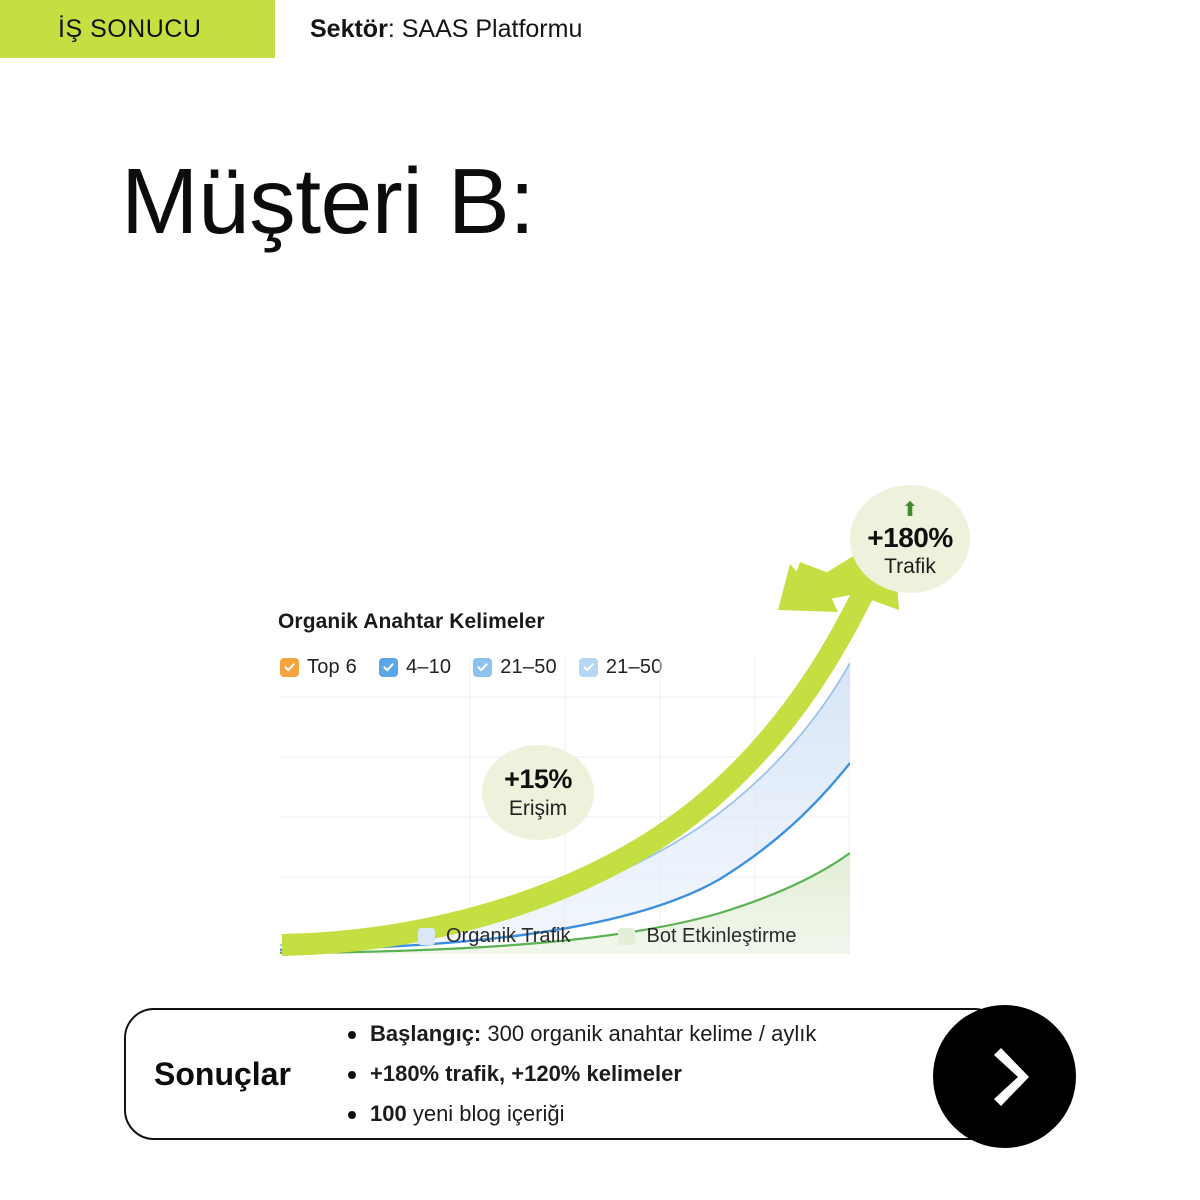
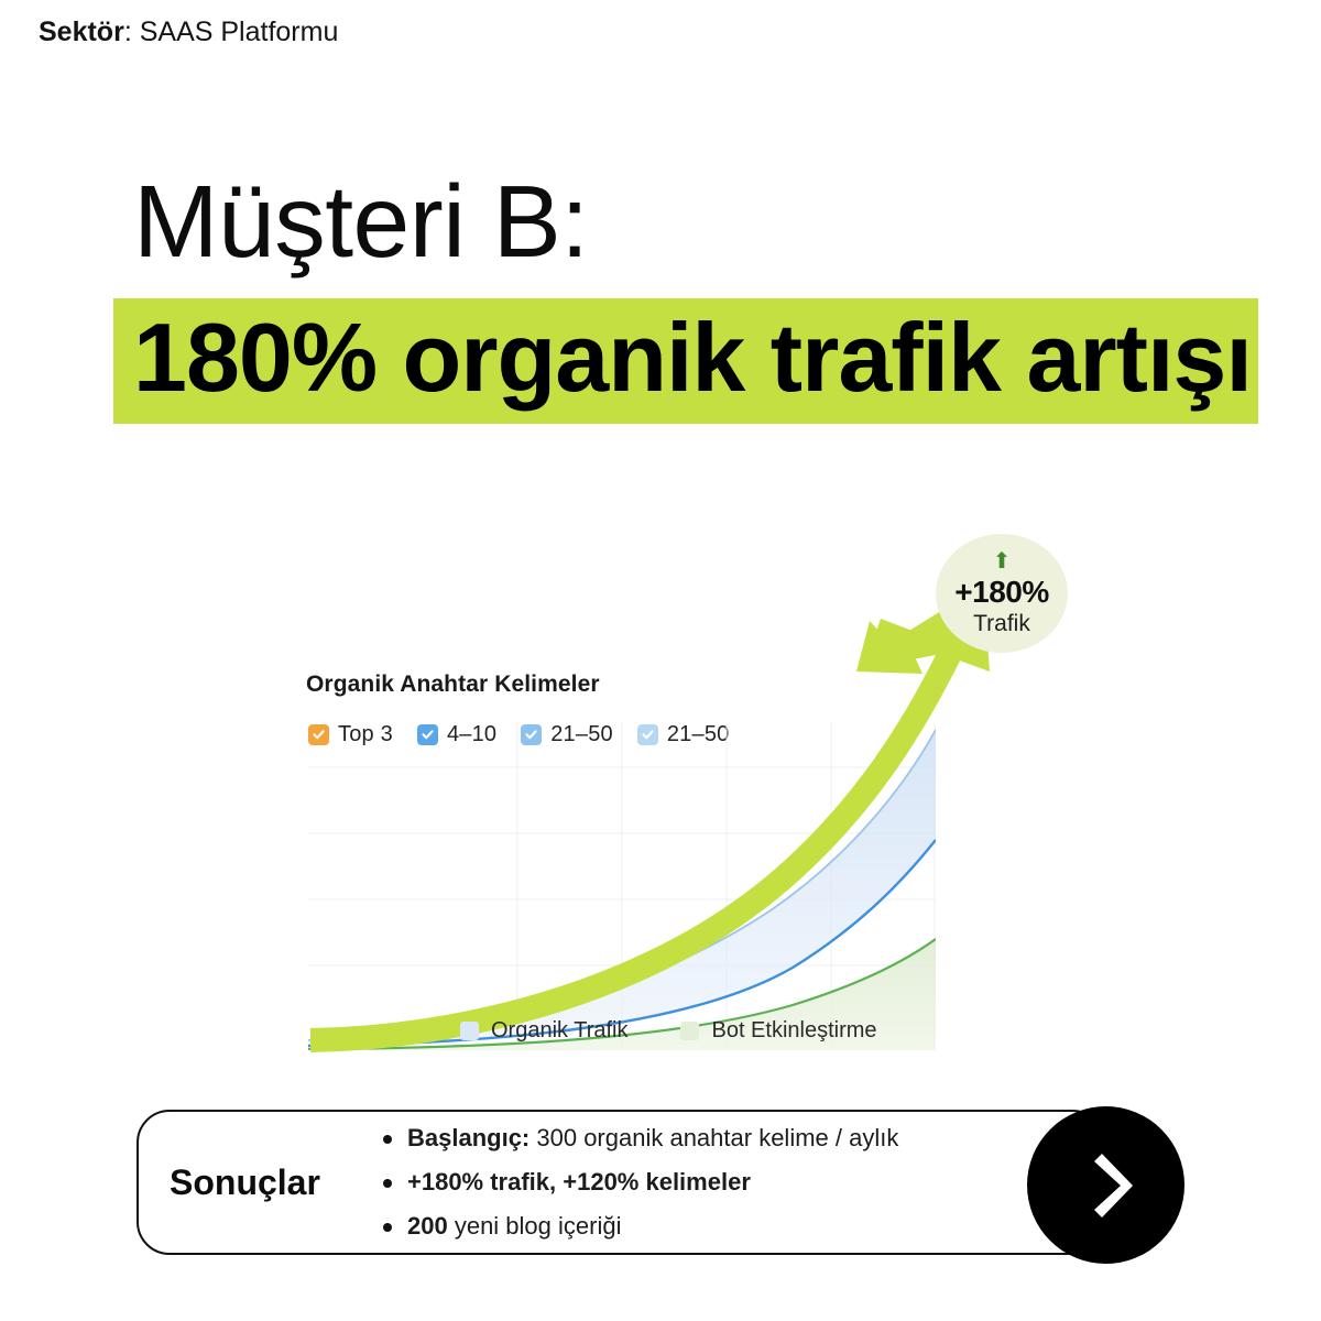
- İŞ SONUCU
  Sektör: SAAS Platformu
  Müşteri B:
+ 180% organik trafik artışı
  Organik Anahtar Kelimeler
- Top 6
+ Top 3
  4–10
  21–50
  21–50
- +15%
- Erişim
  ⬆
  +180%
  Trafik
  Organik Trafik
  Bot Etkinleştirme
  Sonuçlar
  Başlangıç: 300 organik anahtar kelime / aylık
  +180% trafik, +120% kelimeler
- 100 yeni blog içeriği
+ 200 yeni blog içeriği
